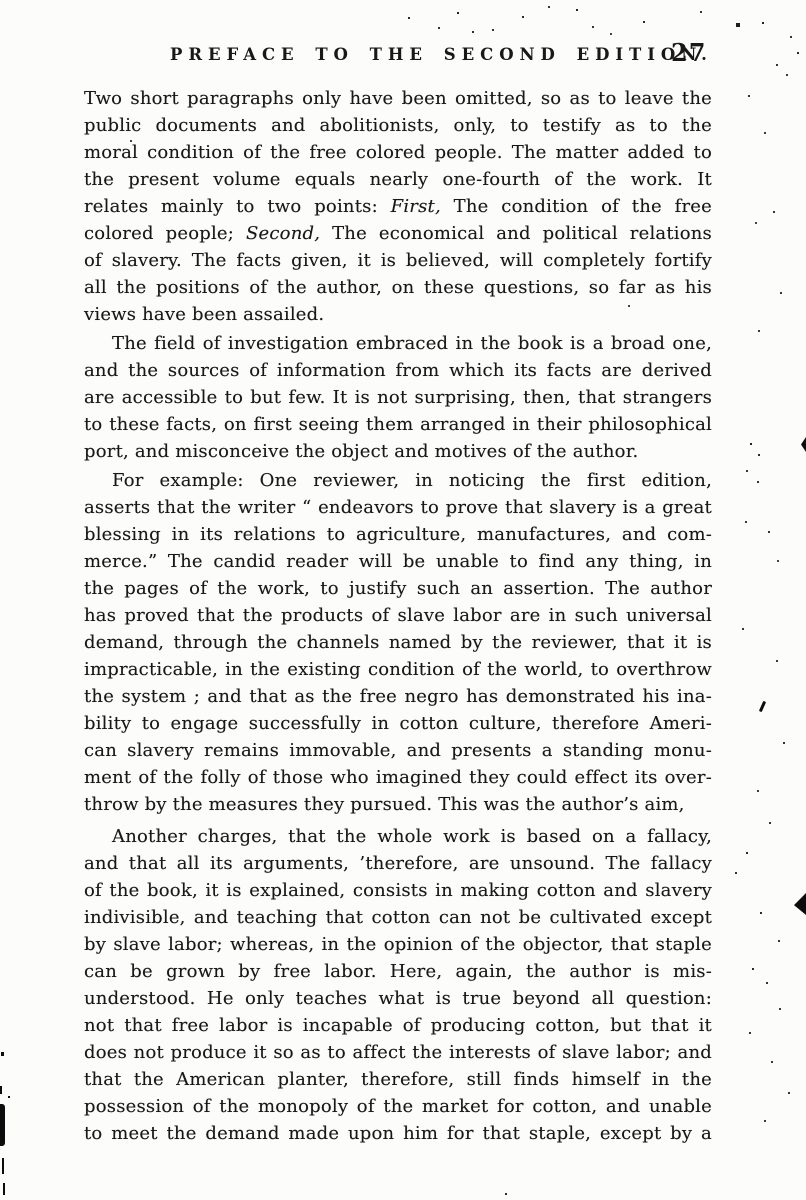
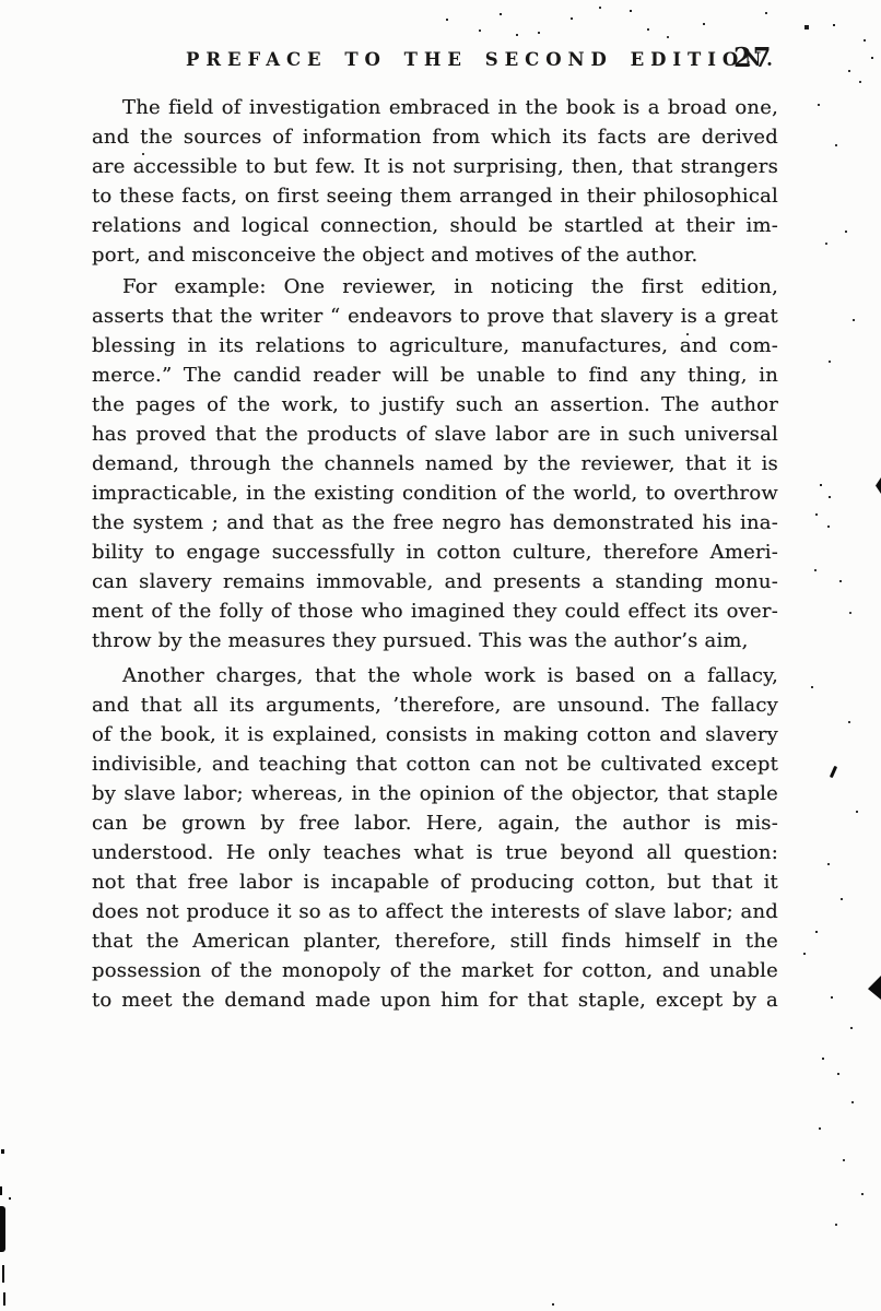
  PREFACE TO THE SECOND EDITION.
  27
- Two short paragraphs only have been omitted, so as to leave the
- public documents and abolitionists, only, to testify as to the
- moral condition of the free colored people. The matter added to
- the present volume equals nearly one-fourth of the work. It
- relates mainly to two points: First, The condition of the free
- colored people; Second, The economical and political relations
- of slavery. The facts given, it is believed, will completely fortify
- all the positions of the author, on these questions, so far as his
- views have been assailed.
  The field of investigation embraced in the book is a broad one,
  and the sources of information from which its facts are derived
  are accessible to but few. It is not surprising, then, that strangers
  to these facts, on first seeing them arranged in their philosophical
+ relations and logical connection, should be startled at their im-
  port, and misconceive the object and motives of the author.
  For example: One reviewer, in noticing the first edition,
  asserts that the writer “ endeavors to prove that slavery is a great
  blessing in its relations to agriculture, manufactures, and com-
  merce.” The candid reader will be unable to find any thing, in
  the pages of the work, to justify such an assertion. The author
  has proved that the products of slave labor are in such universal
  demand, through the channels named by the reviewer, that it is
  impracticable, in the existing condition of the world, to overthrow
  the system ; and that as the free negro has demonstrated his ina-
  bility to engage successfully in cotton culture, therefore Ameri-
  can slavery remains immovable, and presents a standing monu-
  ment of the folly of those who imagined they could effect its over-
  throw by the measures they pursued. This was the author’s aim,
  Another charges, that the whole work is based on a fallacy,
  and that all its arguments, ’therefore, are unsound. The fallacy
  of the book, it is explained, consists in making cotton and slavery
  indivisible, and teaching that cotton can not be cultivated except
  by slave labor; whereas, in the opinion of the objector, that staple
  can be grown by free labor. Here, again, the author is mis-
  understood. He only teaches what is true beyond all question:
  not that free labor is incapable of producing cotton, but that it
  does not produce it so as to affect the interests of slave labor; and
  that the American planter, therefore, still finds himself in the
  possession of the monopoly of the market for cotton, and unable
  to meet the demand made upon him for that staple, except by a
